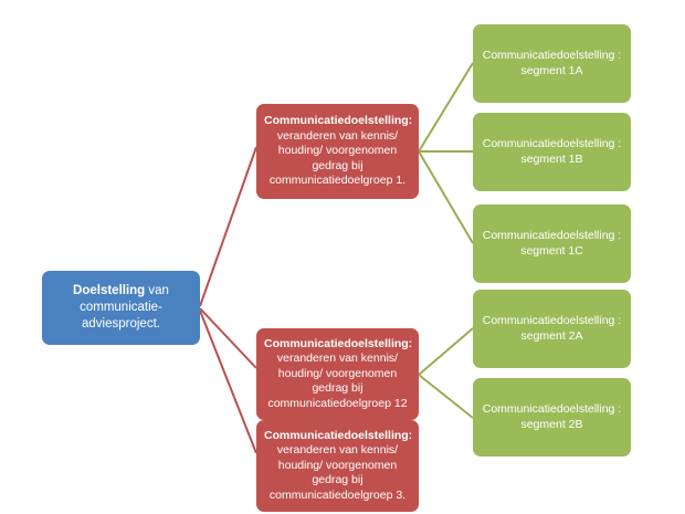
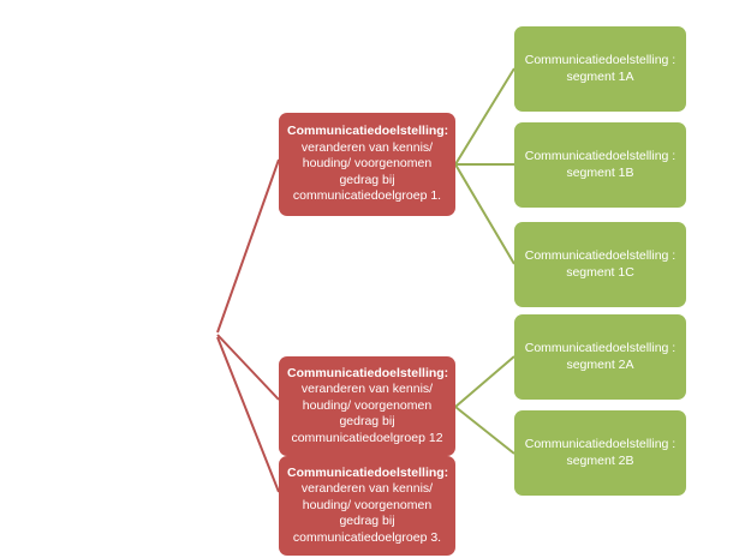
- Doelstelling van communicatie-adviesproject.
  Communicatiedoelstelling: veranderen van kennis/
  houding/ voorgenomen
  gedrag bij
  communicatiedoelgroep 1.
  Communicatiedoelstelling: veranderen van kennis/
  houding/ voorgenomen
  gedrag bij
  communicatiedoelgroep 12
  Communicatiedoelstelling: veranderen van kennis/
  houding/ voorgenomen
  gedrag bij
  communicatiedoelgroep 3.
  Communicatiedoelstelling :
  segment 1A
  Communicatiedoelstelling :
  segment 1B
  Communicatiedoelstelling :
  segment 1C
  Communicatiedoelstelling :
  segment 2A
  Communicatiedoelstelling :
  segment 2B
